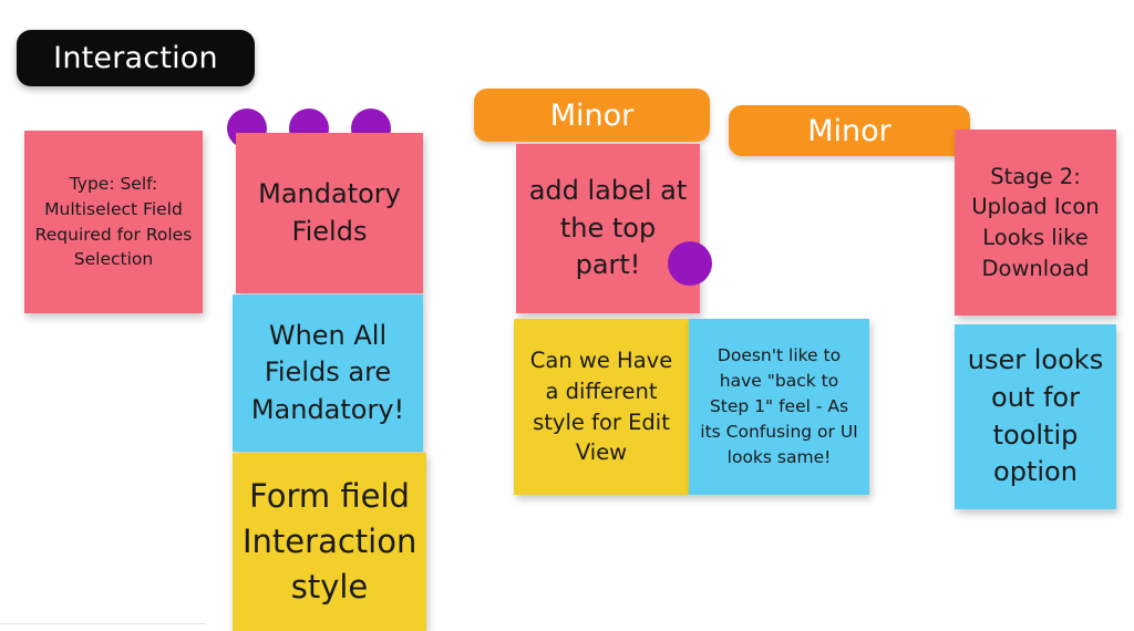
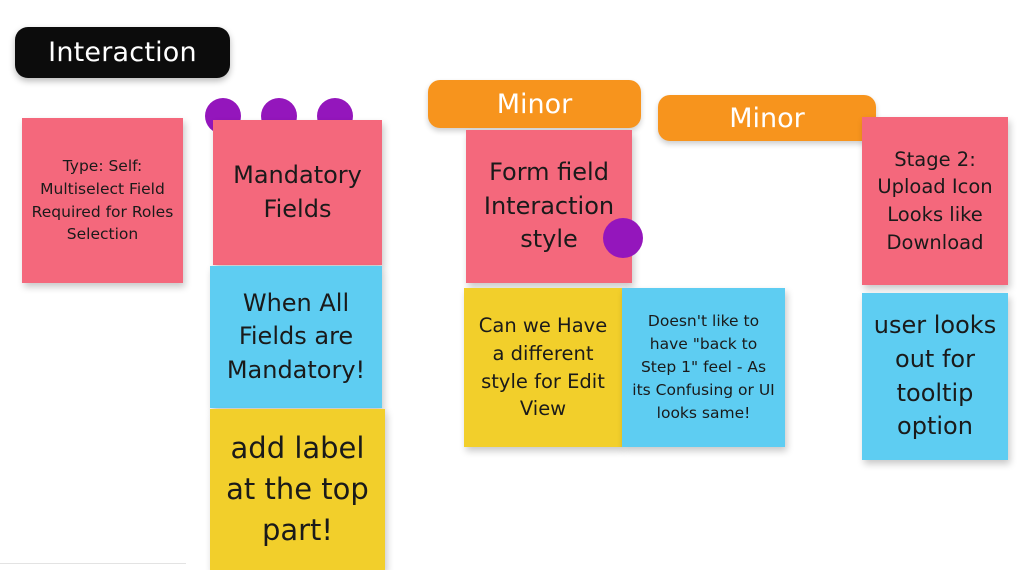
  Interaction
  Type: Self: Multiselect Field Required for Roles Selection
  Mandatory Fields
  When All Fields are Mandatory!
- Form field Interaction style
+ add label at the top part!
  Minor
- add label at the top part!
+ Form field Interaction style
  Can we Have a different style for Edit View
  Doesn't like to have "back to Step 1" feel - As its Confusing or UI looks same!
  Minor
  Stage 2: Upload Icon Looks like Download
  user looks out for tooltip option
